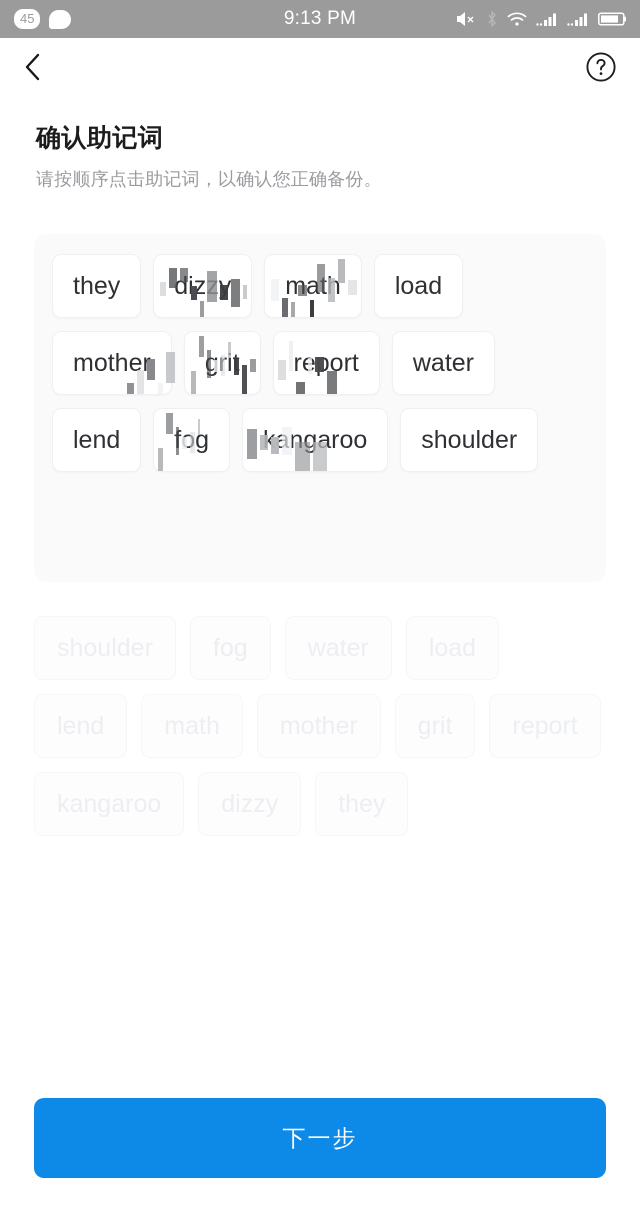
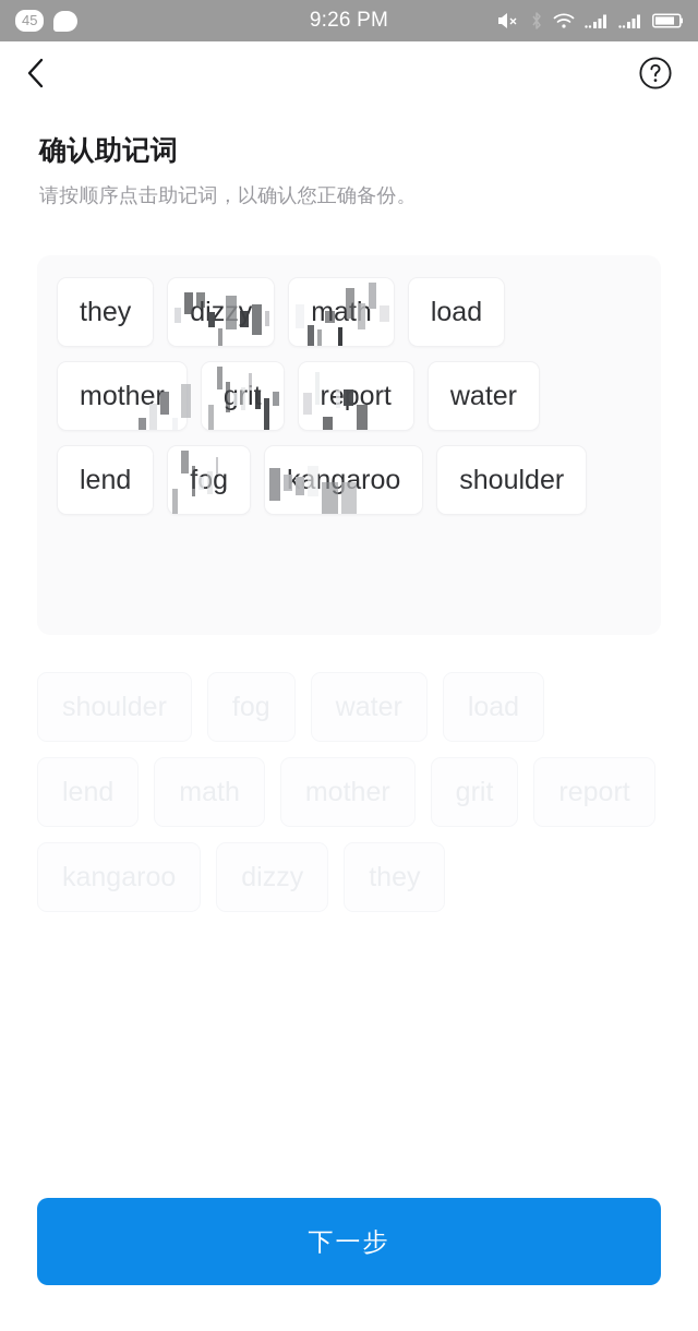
  45
- 9:13 PM
+ 9:26 PM
  确认助记词
  请按顺序点击助记词，以确认您正确备份。
  they
  math
  load
  mother
  gri
  reort
  water
  lend
  fog
  kangaroo
  shoulder
  下一步
